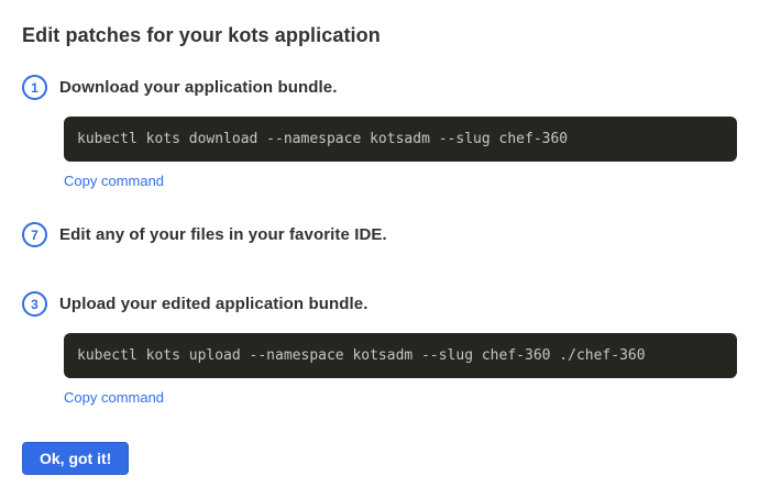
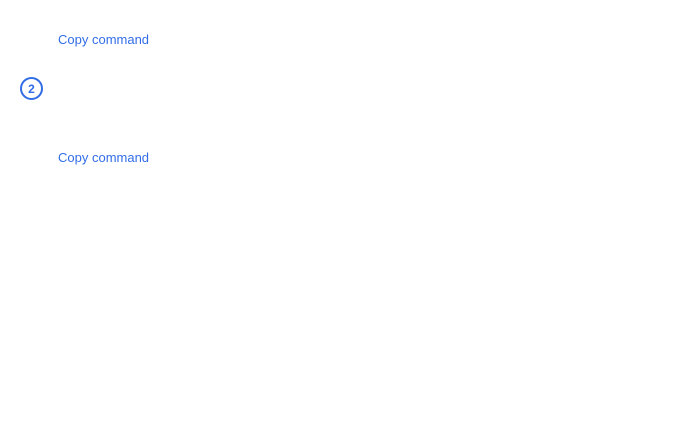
- Edit patches for your kots application
- 1
- Download your application bundle.
- kubectl kots download --namespace kotsadm --slug chef-360
  Copy command
- 7
+ 2
- Edit any of your files in your favorite IDE.
- 3
- Upload your edited application bundle.
- kubectl kots upload --namespace kotsadm --slug chef-360 ./chef-360
  Copy command
- Ok, got it!
